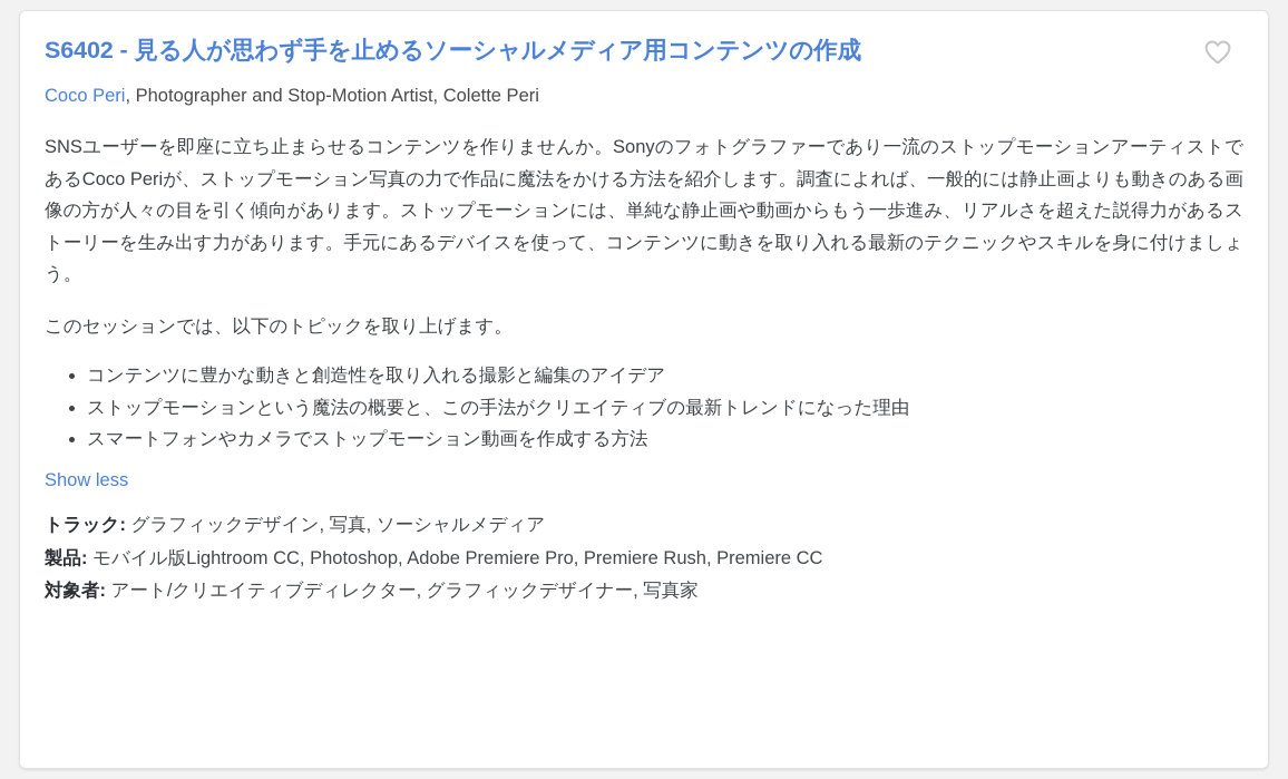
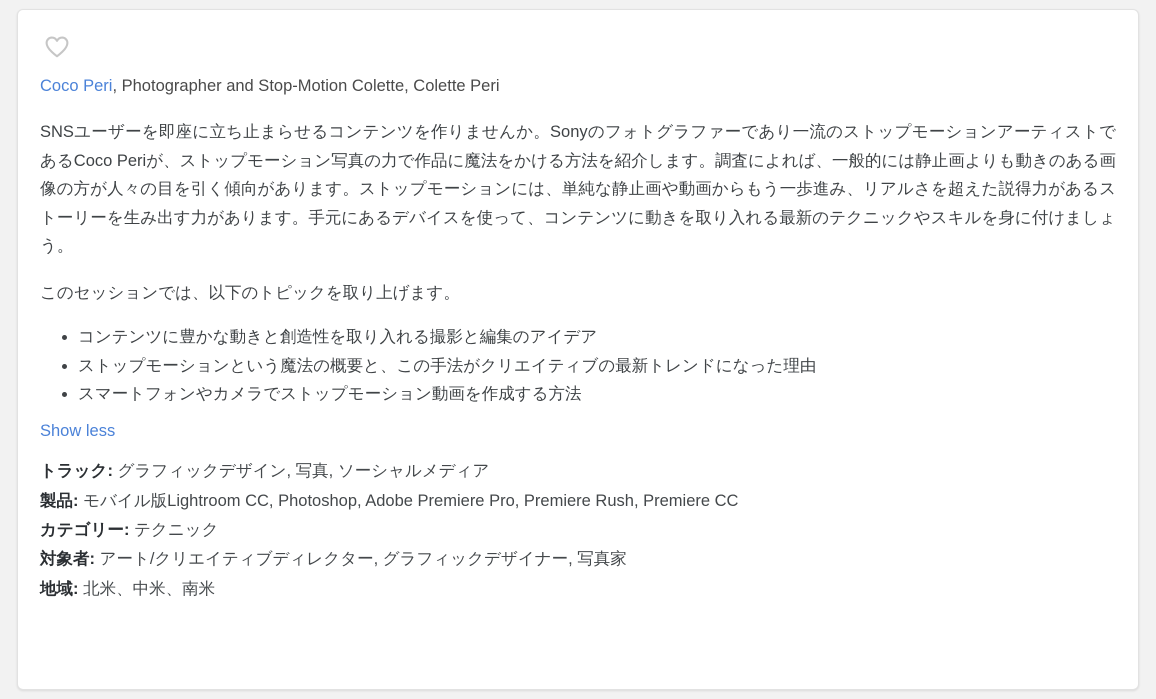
- S6402 - 見る人が思わず手を止めるソーシャルメディア用コンテンツの作成
- Coco Peri, Photographer and Stop-Motion Artist, Colette Peri
+ Coco Peri, Photographer and Stop-Motion Colette, Colette Peri
  SNSユーザーを即座に立ち止まらせるコンテンツを作りませんか。Sonyのフォトグラファーであり一流のストップモーションアーティストであるCoco Periが、ストップモーション写真の力で作品に魔法をかける方法を紹介します。調査によれば、一般的には静止画よりも動きのある画像の方が人々の目を引く傾向があります。ストップモーションには、単純な静止画や動画からもう一歩進み、リアルさを超えた説得力があるストーリーを生み出す力があります。手元にあるデバイスを使って、コンテンツに動きを取り入れる最新のテクニックやスキルを身に付けましょう。
  このセッションでは、以下のトピックを取り上げます。
  コンテンツに豊かな動きと創造性を取り入れる撮影と編集のアイデア
  ストップモーションという魔法の概要と、この手法がクリエイティブの最新トレンドになった理由
  スマートフォンやカメラでストップモーション動画を作成する方法
  Show less
  トラック: グラフィックデザイン, 写真, ソーシャルメディア
  製品: モバイル版Lightroom CC, Photoshop, Adobe Premiere Pro, Premiere Rush, Premiere CC
+ カテゴリー: テクニック
  対象者: アート/クリエイティブディレクター, グラフィックデザイナー, 写真家
+ 地域: 北米、中米、南米
